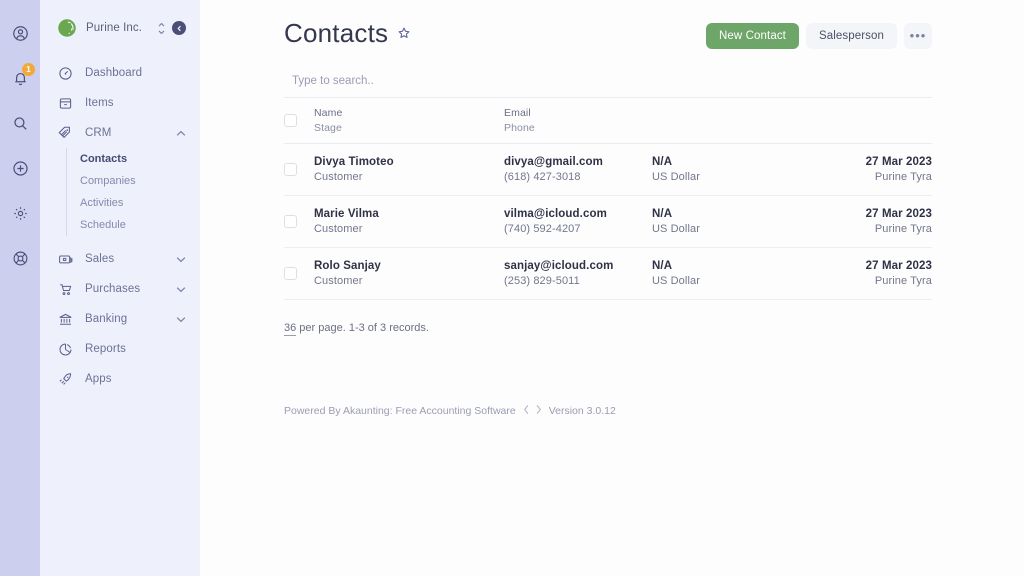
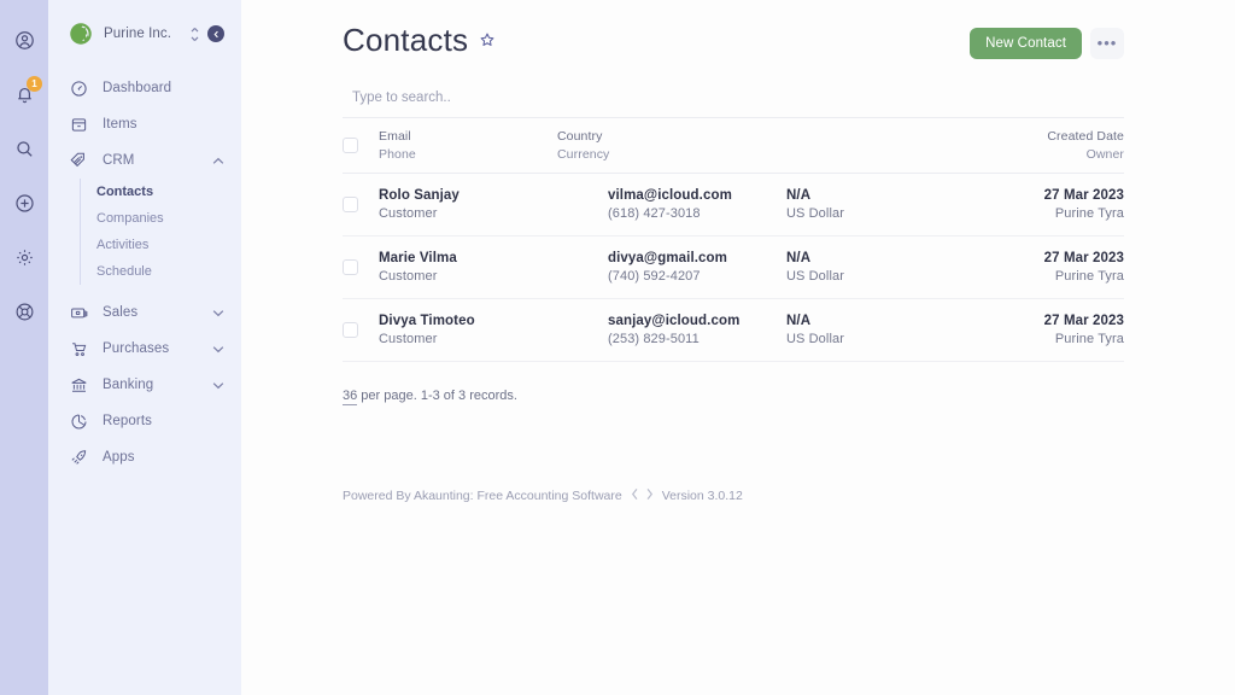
  1
  Purine Inc.
  Dashboard
  Items
  CRM
  Contacts
  Companies
  Activities
  Schedule
  Sales
  Purchases
  Banking
  Reports
  Apps
  Contacts
  New Contact
- Salesperson
  •••
  Type to search..
- Name
- Stage
  Email
  Phone
+ Country
+ Currency
+ Created Date
+ Owner
- Divya Timoteo
+ Rolo Sanjay
  Customer
- divya@gmail.com
+ vilma@icloud.com
  (618) 427-3018
  N/A
  US Dollar
  27 Mar 2023
  Purine Tyra
  Marie Vilma
  Customer
- vilma@icloud.com
+ divya@gmail.com
  (740) 592-4207
  N/A
  US Dollar
  27 Mar 2023
  Purine Tyra
- Rolo Sanjay
+ Divya Timoteo
  Customer
  sanjay@icloud.com
  (253) 829-5011
  N/A
  US Dollar
  27 Mar 2023
  Purine Tyra
  36 per page. 1-3 of 3 records.
  Powered By Akaunting: Free Accounting Software
  Version 3.0.12
